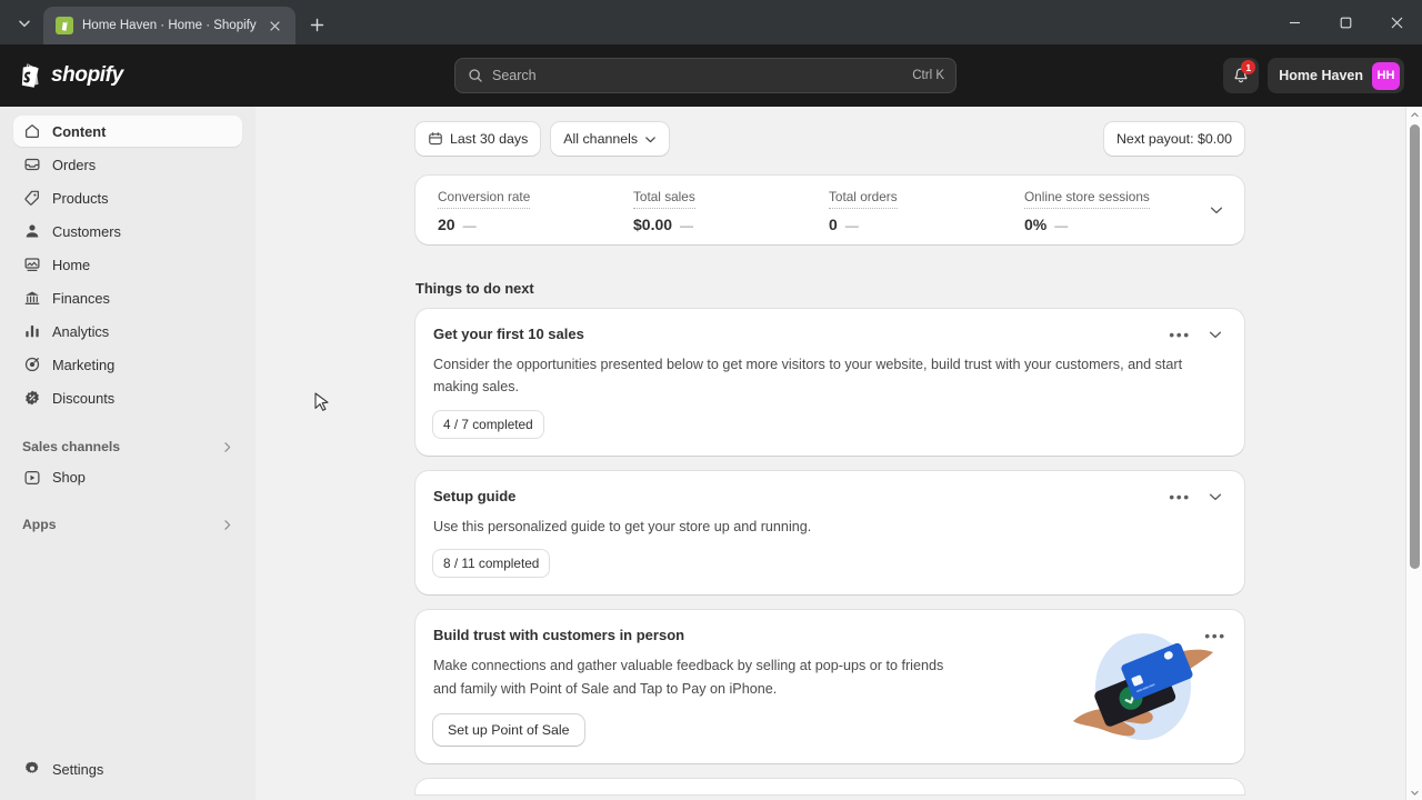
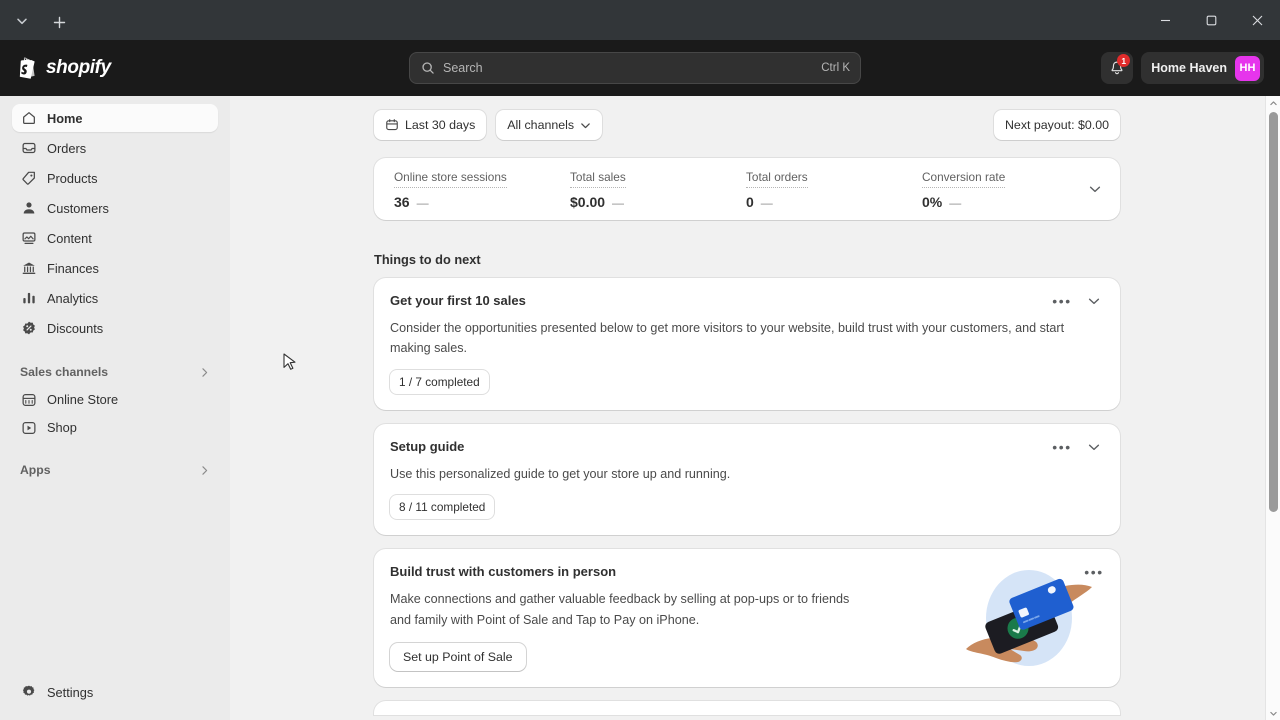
- Home Haven · Home · Shopify
  shopify
  Search
  Ctrl K
  1
  Home Haven
  HH
- Content
+ Home
  Orders
  Products
  Customers
- Home
+ Content
  Finances
  Analytics
- Marketing
  Discounts
  Sales channels
+ Online Store
  Shop
  Apps
  Settings
  Last 30 days
  All channels
  Next payout: $0.00
- Conversion rate
+ Online store sessions
- 20
+ 36
  —
  Total sales
  $0.00
  —
  Total orders
  0
  —
- Online store sessions
+ Conversion rate
  0%
  —
  Things to do next
  Get your first 10 sales
  •••
  Consider the opportunities presented below to get more visitors to your website, build trust with your customers, and start making sales.
- 4 / 7 completed
+ 1 / 7 completed
  Setup guide
  •••
  Use this personalized guide to get your store up and running.
  8 / 11 completed
  Build trust with customers in person
  •••
  Make connections and gather valuable feedback by selling at pop-ups or to friends and family with Point of Sale and Tap to Pay on iPhone.
  Set up Point of Sale
